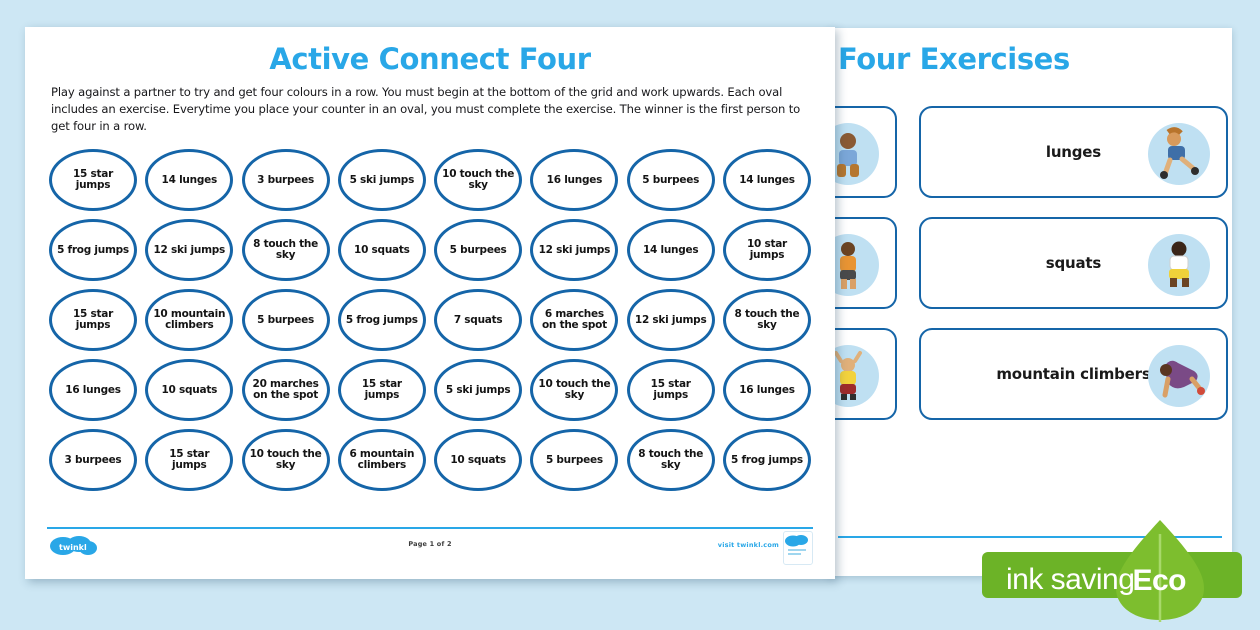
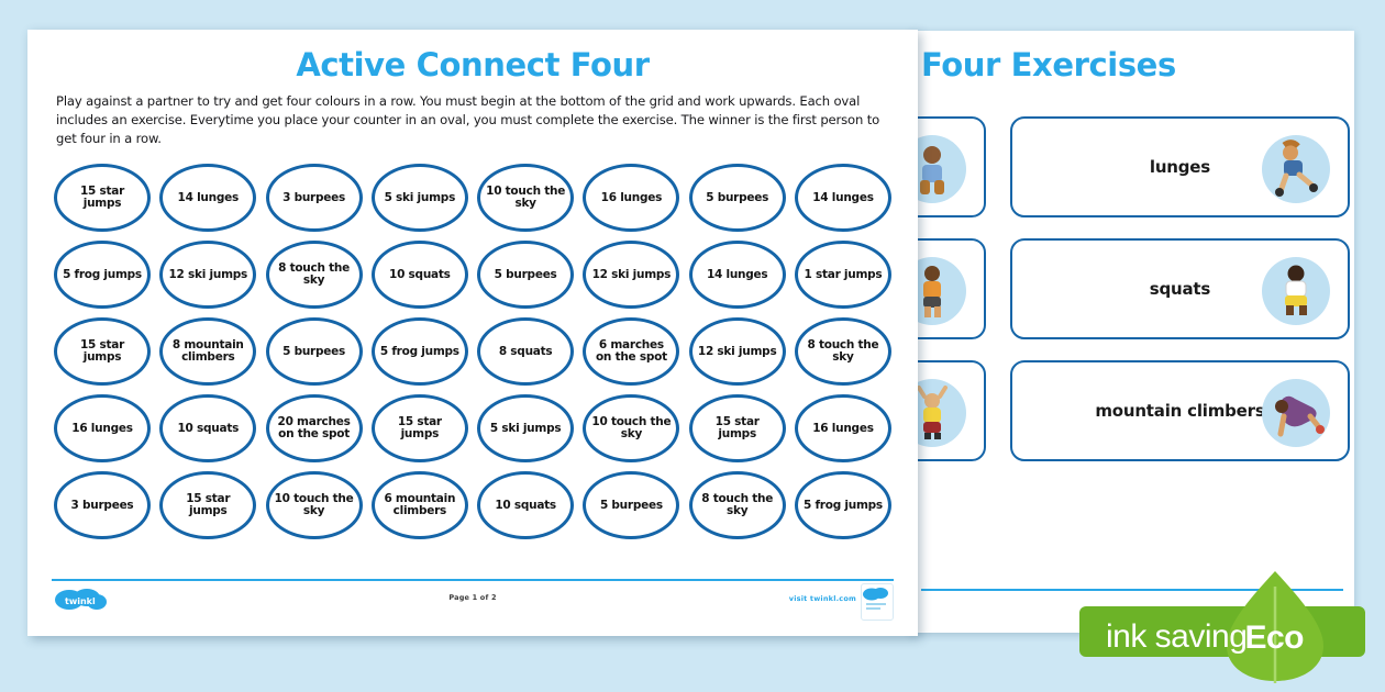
  Four Exercises
  lunges
  squats
  mountain climbers
  Active Connect Four
  Play against a partner to try and get four colours in a row. You must begin at the bottom of the grid and work upwards. Each oval includes an exercise. Everytime you place your counter in an oval, you must complete the exercise. The winner is the first person to get four in a row.
  15 star jumps
  14 lunges
  3 burpees
  5 ski jumps
  10 touch the sky
  16 lunges
  5 burpees
  14 lunges
  5 frog jumps
  12 ski jumps
  8 touch the sky
  10 squats
  5 burpees
  12 ski jumps
  14 lunges
- 10 star jumps
+ 1 star jumps
  15 star jumps
- 10 mountain climbers
+ 8 mountain climbers
  5 burpees
  5 frog jumps
- 7 squats
+ 8 squats
  6 marches on the spot
  12 ski jumps
  8 touch the sky
  16 lunges
  10 squats
  20 marches on the spot
  15 star jumps
  5 ski jumps
  10 touch the sky
  15 star jumps
  16 lunges
  3 burpees
  15 star jumps
  10 touch the sky
  6 mountain climbers
  10 squats
  5 burpees
  8 touch the sky
  5 frog jumps
  twinkl
  Page 1 of 2
  visit twinkl.com
  ink saving
  Eco
